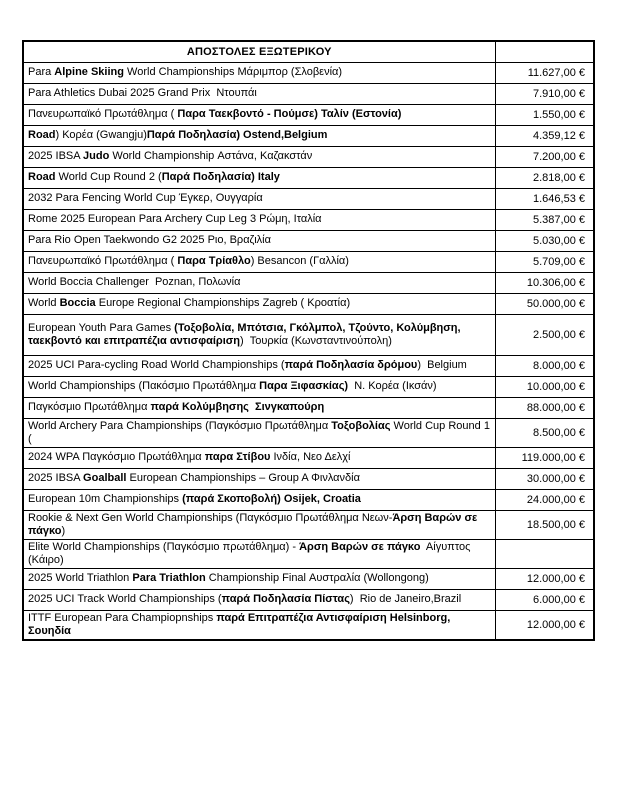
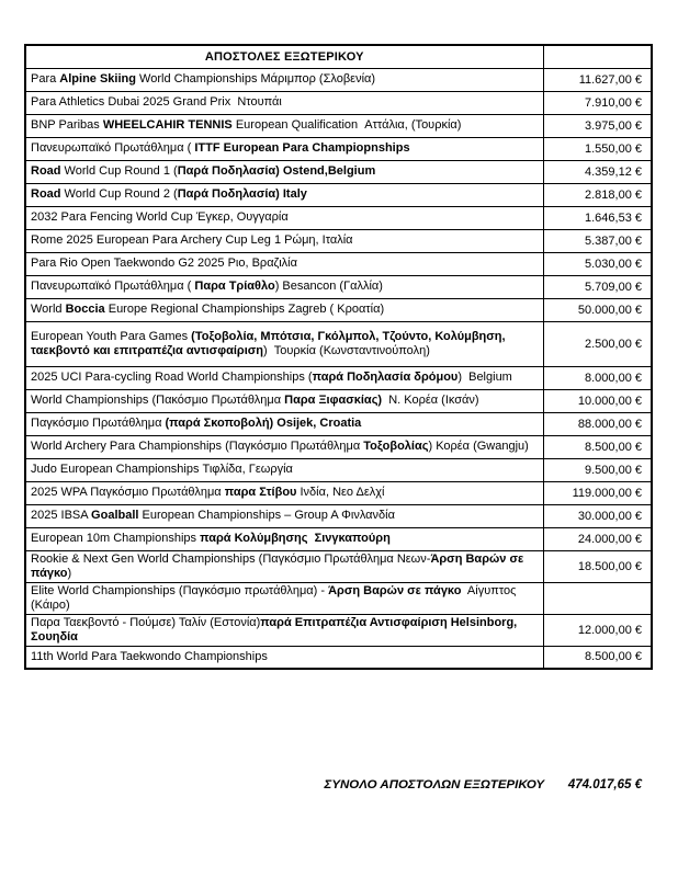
  ΑΠΟΣΤΟΛΕΣ ΕΞΩΤΕΡΙΚΟΥ
  Para Alpine Skiing World Championships Μάριμπορ (Σλοβενία)	11.627,00 €
  Para Athletics Dubai 2025 Grand Prix Ντουπάι	7.910,00 €
+ BNP Paribas WHEELCAHIR TENNIS European Qualification Αττάλια, (Τουρκία)	3.975,00 €
- Πανευρωπαϊκό Πρωτάθλημα ( Παρα Ταεκβοντό - Πούμσε) Ταλίν (Εστονία)	1.550,00 €
+ Πανευρωπαϊκό Πρωτάθλημα ( ITTF European Para Champiopnships	1.550,00 €
- Road) Κορέα (Gwangju)Παρά Ποδηλασία) Ostend,Belgium	4.359,12 €
+ Road World Cup Round 1 (Παρά Ποδηλασία) Ostend,Belgium	4.359,12 €
- 2025 IBSA Judo World Championship Αστάνα, Καζακστάν	7.200,00 €
  Road World Cup Round 2 (Παρά Ποδηλασία) Italy	2.818,00 €
  2032 Para Fencing World Cup Έγκερ, Ουγγαρία	1.646,53 €
- Rome 2025 European Para Archery Cup Leg 3 Ρώμη, Ιταλία	5.387,00 €
+ Rome 2025 European Para Archery Cup Leg 1 Ρώμη, Ιταλία	5.387,00 €
  Para Rio Open Taekwondo G2 2025 Ριο, Βραζιλία	5.030,00 €
  Πανευρωπαϊκό Πρωτάθλημα ( Παρα Τρίαθλο) Besancon (Γαλλία)	5.709,00 €
- World Boccia Challenger Poznan, Πολωνία	10.306,00 €
  World Boccia Europe Regional Championships Zagreb ( Κροατία)	50.000,00 €
  European Youth Para Games (Τοξοβολία, Μπότσια, Γκόλμπολ, Τζούντο, Κολύμβηση, ταεκβοντό και επιτραπέζια αντισφαίριση) Τουρκία (Κωνσταντινούπολη)	2.500,00 €
  2025 UCI Para-cycling Road World Championships (παρά Ποδηλασία δρόμου) Belgium	8.000,00 €
  World Championships (Πακόσμιο Πρωτάθλημα Παρα Ξιφασκίας) Ν. Κορέα (Ικσάν)	10.000,00 €
- Παγκόσμιο Πρωτάθλημα παρά Κολύμβησης Σινγκαπούρη	88.000,00 €
+ Παγκόσμιο Πρωτάθλημα (παρά Σκοποβολή) Osijek, Croatia	88.000,00 €
- World Archery Para Championships (Παγκόσμιο Πρωτάθλημα Τοξοβολίας World Cup Round 1 (	8.500,00 €
+ World Archery Para Championships (Παγκόσμιο Πρωτάθλημα Τοξοβολίας) Κορέα (Gwangju)	8.500,00 €
+ Judo European Championships Τιφλίδα, Γεωργία	9.500,00 €
- 2024 WPA Παγκόσμιο Πρωτάθλημα παρα Στίβου Ινδία, Νεο Δελχί	119.000,00 €
+ 2025 WPA Παγκόσμιο Πρωτάθλημα παρα Στίβου Ινδία, Νεο Δελχί	119.000,00 €
  2025 IBSA Goalball European Championships – Group A Φινλανδία	30.000,00 €
- European 10m Championships (παρά Σκοποβολή) Osijek, Croatia	24.000,00 €
+ European 10m Championships παρά Κολύμβησης Σινγκαπούρη	24.000,00 €
  Rookie & Next Gen World Championships (Παγκόσμιο Πρωτάθλημα Νεων-Άρση Βαρών σε πάγκο)	18.500,00 €
  Elite World Championships (Παγκόσμιο πρωτάθλημα) - Άρση Βαρών σε πάγκο Αίγυπτος (Κάιρο)
- 2025 World Triathlon Para Triathlon Championship Final Αυστραλία (Wollongong)	12.000,00 €
- 2025 UCI Track World Championships (παρά Ποδηλασία Πίστας) Rio de Janeiro,Brazil	6.000,00 €
- ITTF European Para Champiopnships παρά Επιτραπέζια Αντισφαίριση Helsinborg, Σουηδία	12.000,00 €
+ Παρα Ταεκβοντό - Πούμσε) Ταλίν (Εστονία)παρά Επιτραπέζια Αντισφαίριση Helsinborg, Σουηδία	12.000,00 €
+ 11th World Para Taekwondo Championships	8.500,00 €
+ ΣΥΝΟΛΟ ΑΠΟΣΤΟΛΩΝ ΕΞΩΤΕΡΙΚΟΥ
+ 474.017,65 €
